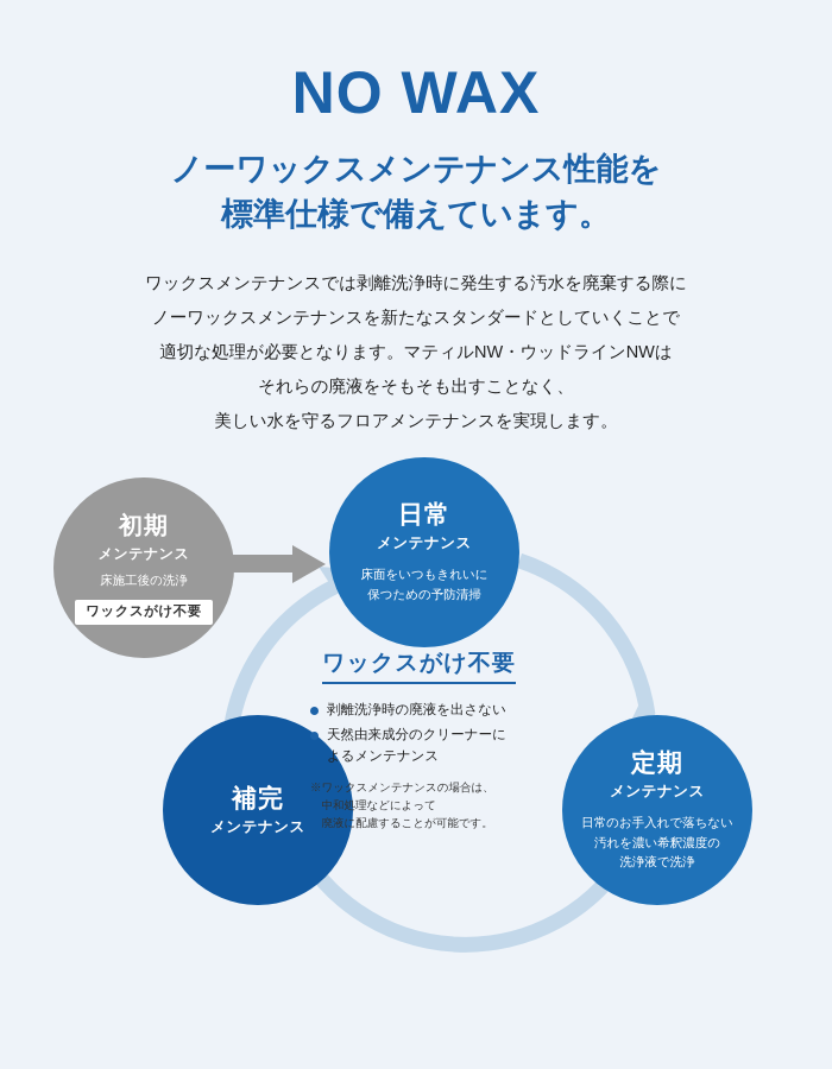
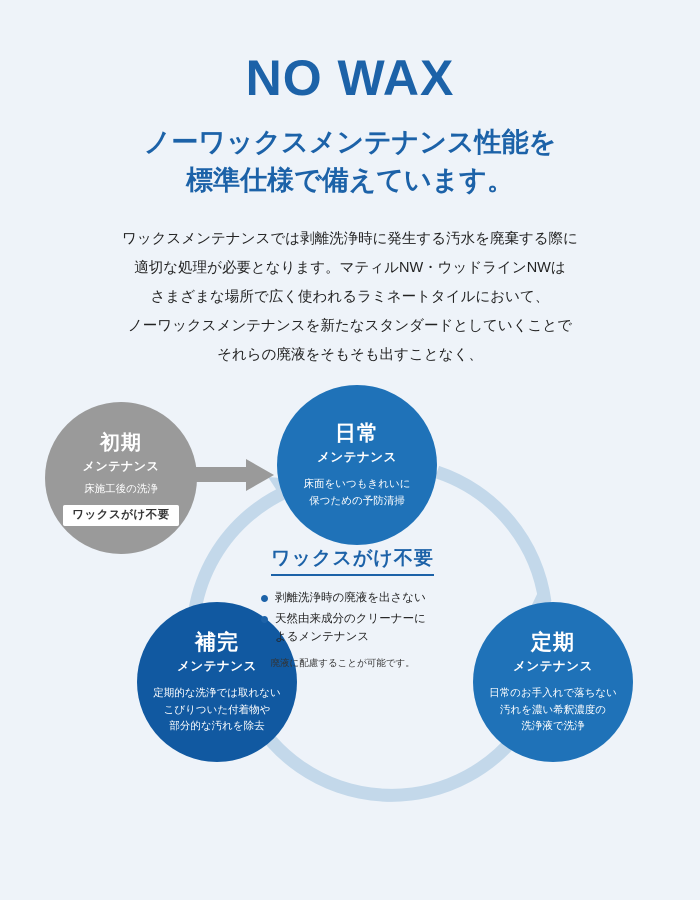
  NO WAX
  ノーワックスメンテナンス性能を
  標準仕様で備えています。
  ワックスメンテナンスでは剥離洗浄時に発生する汚水を廃棄する際に
- ノーワックスメンテナンスを新たなスタンダードとしていくことで
+ 適切な処理が必要となります。マティルNW・ウッドラインNWは
+ さまざまな場所で広く使われるラミネートタイルにおいて、
- 適切な処理が必要となります。マティルNW・ウッドラインNWは
+ ノーワックスメンテナンスを新たなスタンダードとしていくことで
  それらの廃液をそもそも出すことなく、
- 美しい水を守るフロアメンテナンスを実現します。
  初期
  メンテナンス
  床施工後の洗浄
  ワックスがけ不要
  日常
  メンテナンス
  床面をいつもきれいに
  保つための予防清掃
  定期
  メンテナンス
  日常のお手入れで落ちない
  汚れを濃い希釈濃度の
  洗浄液で洗浄
  補完
  メンテナンス
+ 定期的な洗浄では取れない
+ こびりついた付着物や
+ 部分的な汚れを除去
  ワックスがけ不要
  剥離洗浄時の廃液を出さない
  天然由来成分のクリーナーに
  よるメンテナンス
- ※ワックスメンテナンスの場合は、
- 中和処理などによって
  廃液に配慮することが可能です。
